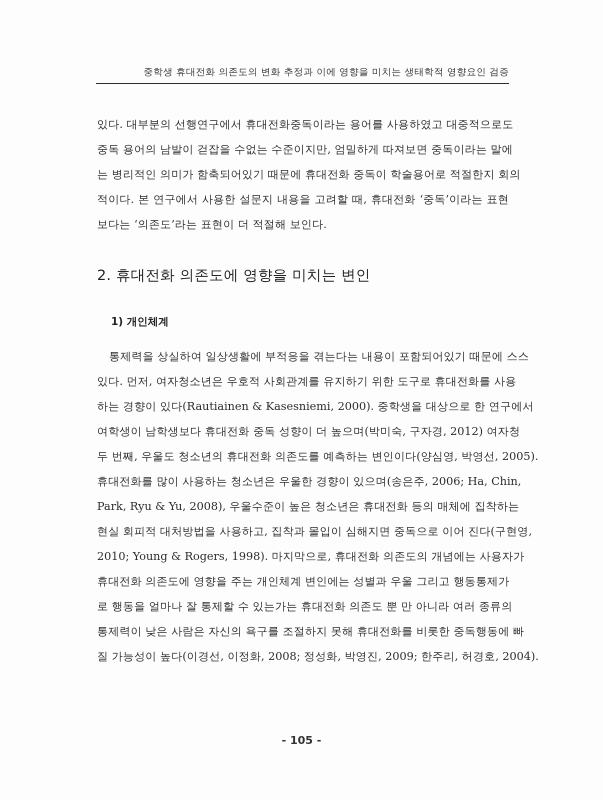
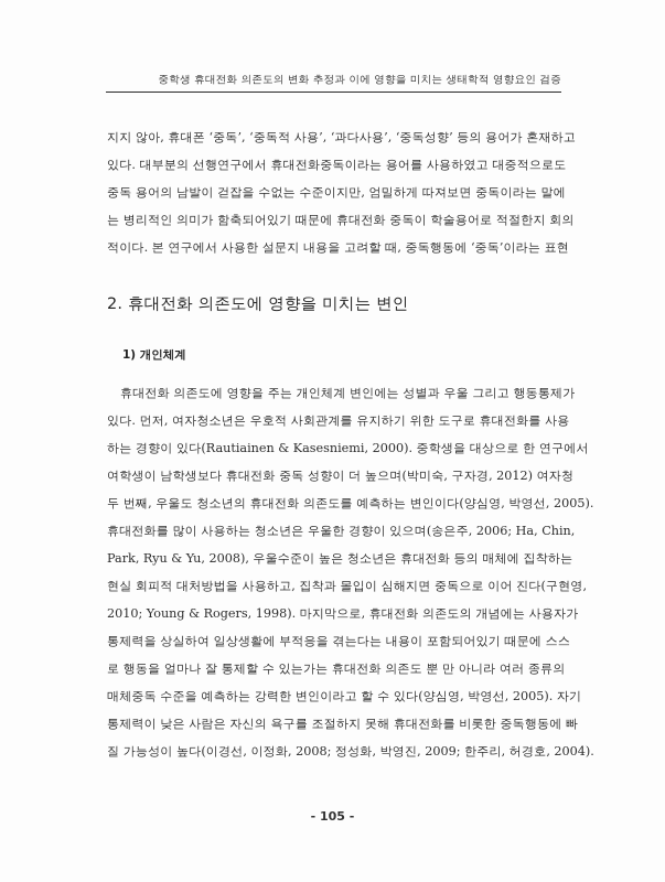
  중학생 휴대전화 의존도의 변화 추정과 이에 영향을 미치는 생태학적 영향요인 검증
+ 지지 않아, 휴대폰 ‘중독’, ‘중독적 사용’, ‘과다사용’, ‘중독성향’ 등의 용어가 혼재하고
  있다. 대부분의 선행연구에서 휴대전화중독이라는 용어를 사용하였고 대중적으로도
  중독 용어의 남발이 걷잡을 수없는 수준이지만, 엄밀하게 따져보면 중독이라는 말에
  는 병리적인 의미가 함축되어있기 때문에 휴대전화 중독이 학술용어로 적절한지 회의
- 적이다. 본 연구에서 사용한 설문지 내용을 고려할 때, 휴대전화 ‘중독’이라는 표현
+ 적이다. 본 연구에서 사용한 설문지 내용을 고려할 때, 중독행동에 ‘중독’이라는 표현
- 보다는 ‘의존도’라는 표현이 더 적절해 보인다.
  2. 휴대전화 의존도에 영향을 미치는 변인
  1) 개인체계
- 통제력을 상실하여 일상생활에 부적응을 겪는다는 내용이 포함되어있기 때문에 스스
+ 휴대전화 의존도에 영향을 주는 개인체계 변인에는 성별과 우울 그리고 행동통제가
  있다. 먼저, 여자청소년은 우호적 사회관계를 유지하기 위한 도구로 휴대전화를 사용
  하는 경향이 있다(Rautiainen & Kasesniemi, 2000). 중학생을 대상으로 한 연구에서
  여학생이 남학생보다 휴대전화 중독 성향이 더 높으며(박미숙, 구자경, 2012) 여자청
  두 번째, 우울도 청소년의 휴대전화 의존도를 예측하는 변인이다(양심영, 박영선, 2005).
  휴대전화를 많이 사용하는 청소년은 우울한 경향이 있으며(송은주, 2006; Ha, Chin,
  Park, Ryu & Yu, 2008), 우울수준이 높은 청소년은 휴대전화 등의 매체에 집착하는
  현실 회피적 대처방법을 사용하고, 집착과 몰입이 심해지면 중독으로 이어 진다(구현영,
  2010; Young & Rogers, 1998). 마지막으로, 휴대전화 의존도의 개념에는 사용자가
- 휴대전화 의존도에 영향을 주는 개인체계 변인에는 성별과 우울 그리고 행동통제가
+ 통제력을 상실하여 일상생활에 부적응을 겪는다는 내용이 포함되어있기 때문에 스스
  로 행동을 얼마나 잘 통제할 수 있는가는 휴대전화 의존도 뿐 만 아니라 여러 종류의
+ 매체중독 수준을 예측하는 강력한 변인이라고 할 수 있다(양심영, 박영선, 2005). 자기
  통제력이 낮은 사람은 자신의 욕구를 조절하지 못해 휴대전화를 비롯한 중독행동에 빠
  질 가능성이 높다(이경선, 이정화, 2008; 정성화, 박영진, 2009; 한주리, 허경호, 2004).
  - 105 -
